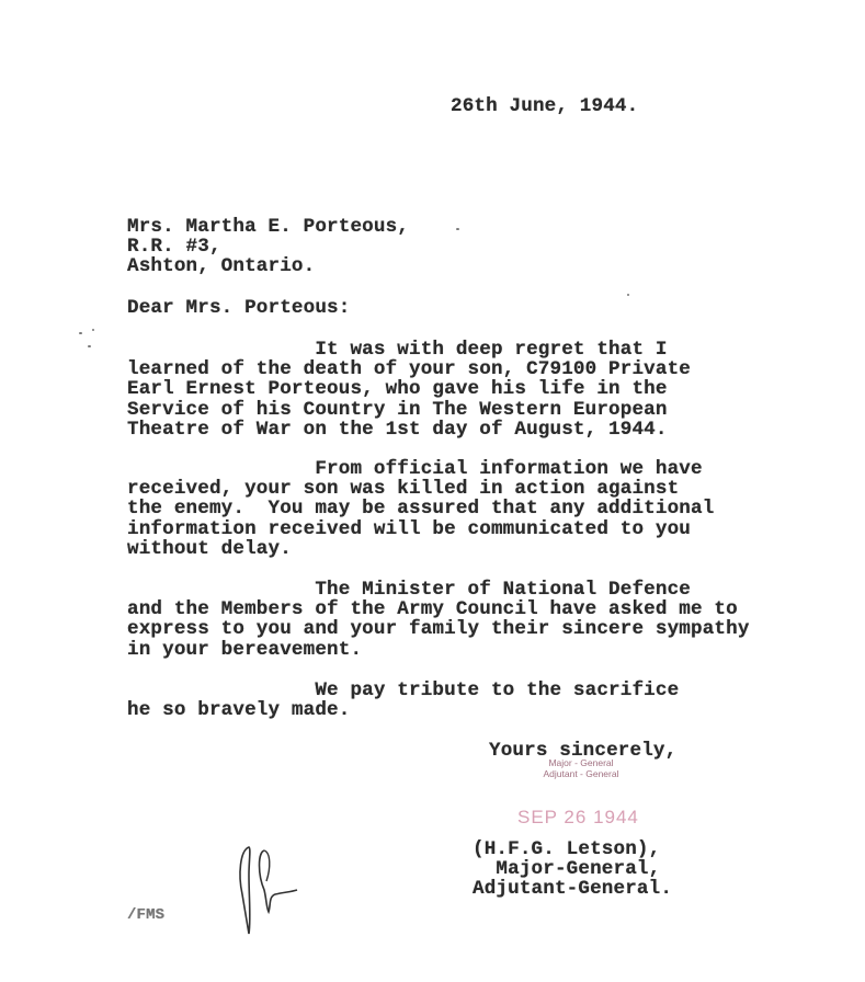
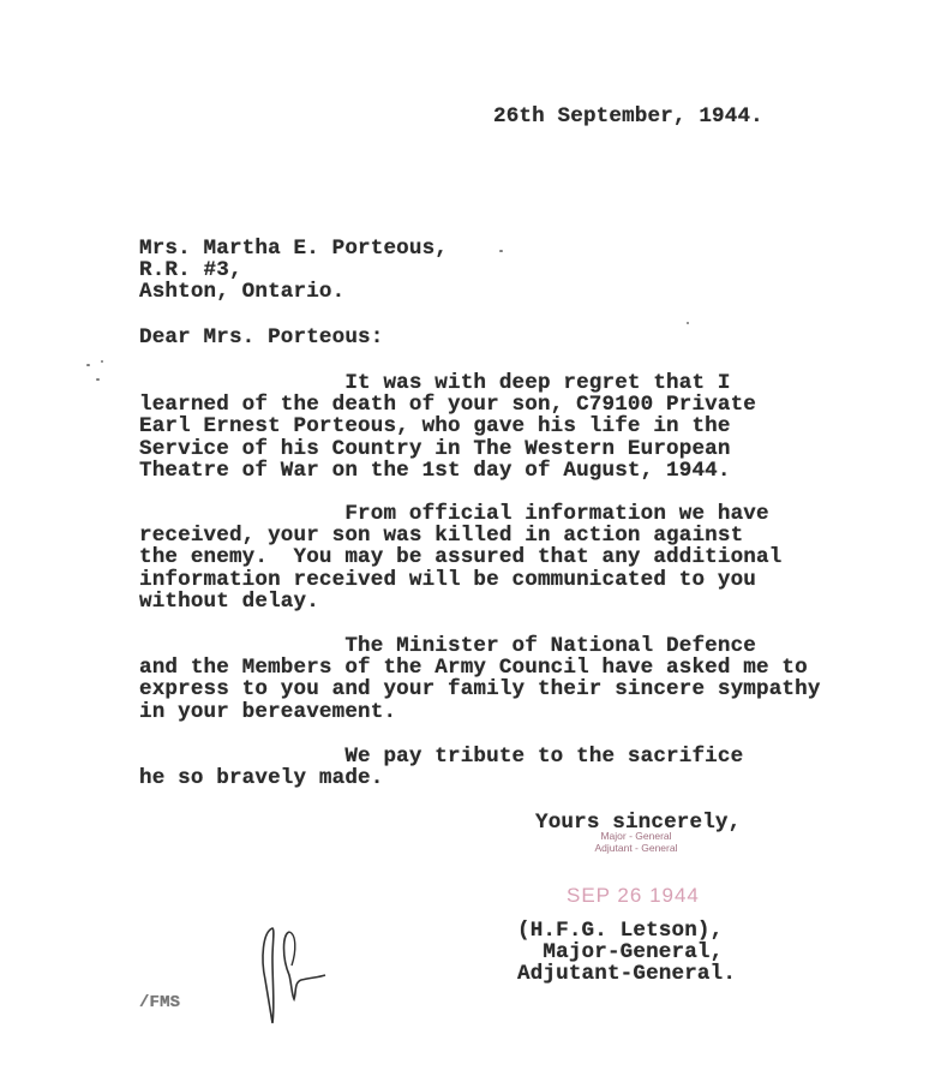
- 26th June, 1944.
+ 26th September, 1944.
  Mrs. Martha E. Porteous, R.R. #3, Ashton, Ontario.
  Dear Mrs. Porteous:
  It was with deep regret that I
  learned of the death of your son, C79100 Private
  Earl Ernest Porteous, who gave his life in the
  Service of his Country in The Western European
  Theatre of War on the 1st day of August, 1944.
  From official information we have
  received, your son was killed in action against
  the enemy. You may be assured that any additional
  information received will be communicated to you
  without delay.
  The Minister of National Defence
  and the Members of the Army Council have asked me to
  express to you and your family their sincere sympathy
  in your bereavement.
  We pay tribute to the sacrifice
  he so bravely made.
  Yours sincerely,
  Major - General
  Adjutant - General
  SEP 26 1944
  (H.F.G. Letson), Major-General, Adjutant-General.
  /FMS
